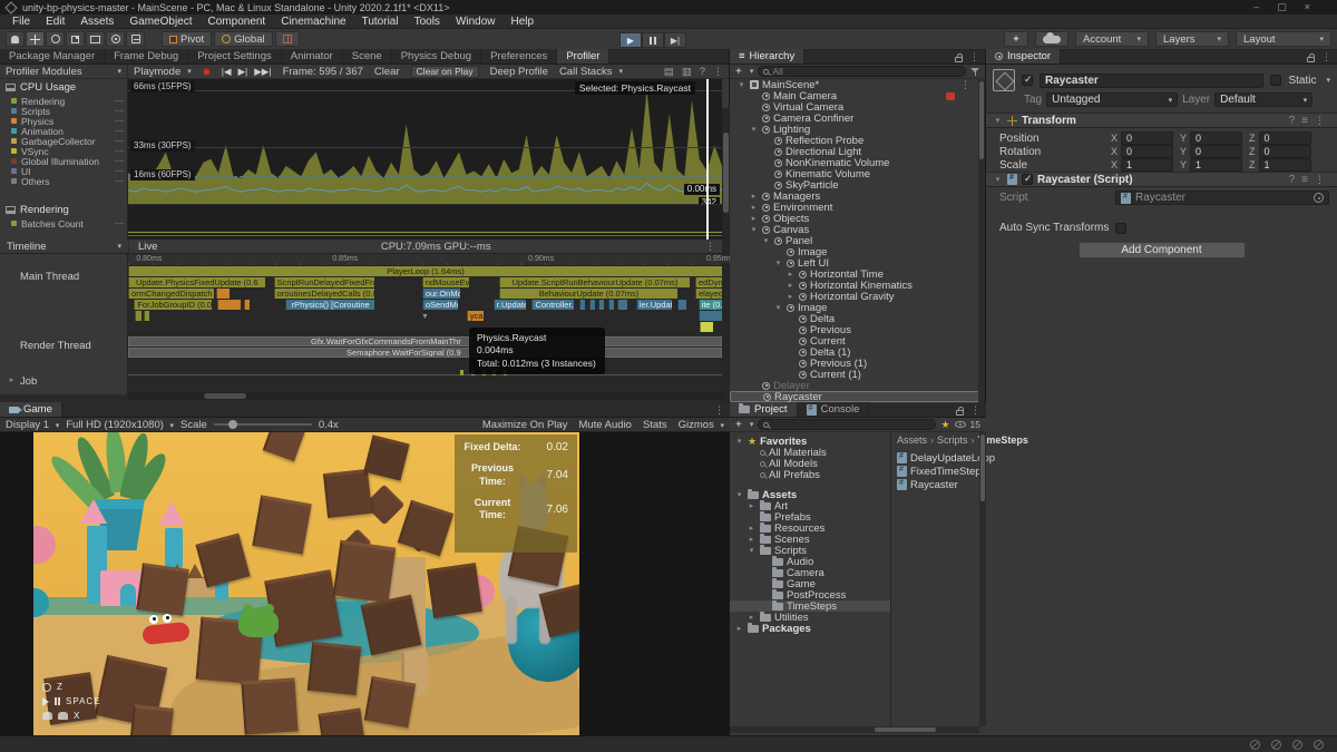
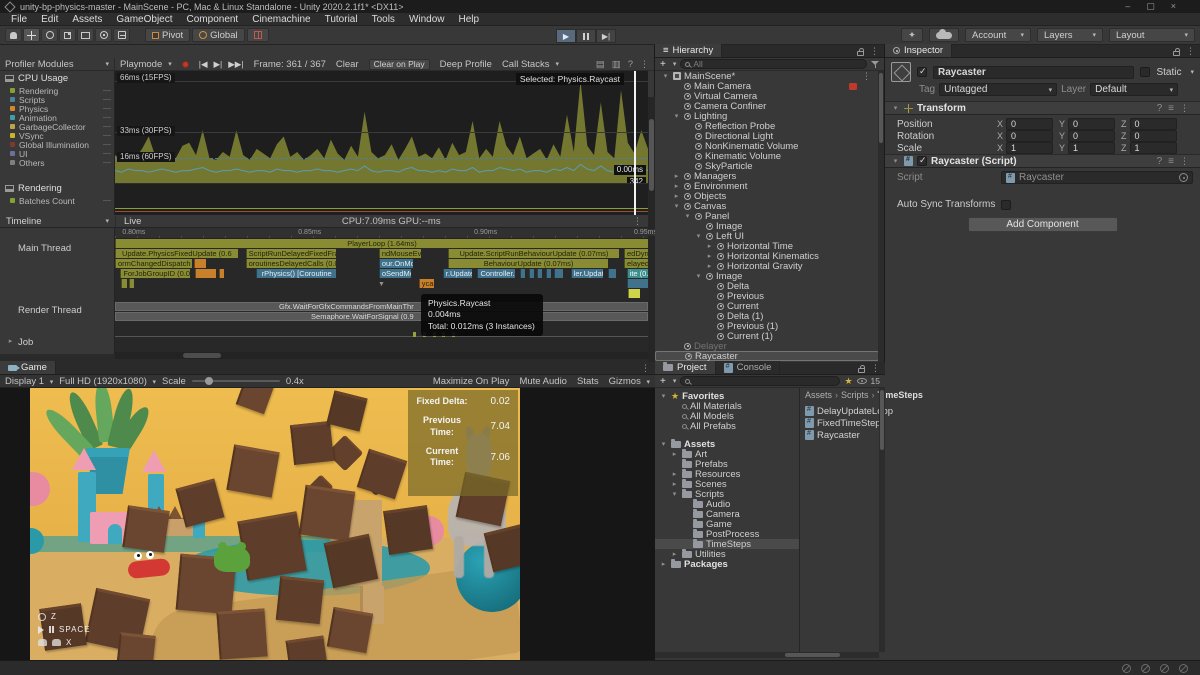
  unity-bp-physics-master - MainScene - PC, Mac & Linux Standalone - Unity 2020.2.1f1* <DX11>
  –
  ▢
  ×
  File
  Edit
  Assets
  GameObject
  Component
  Cinemachine
  Tutorial
  Tools
  Window
  Help
  Pivot
  Global
  ✦
  Account
  Layers
  Layout
  ▶
  ▶|
- Package Manager
- Frame Debug
- Project Settings
- Animator
- Scene
- Physics Debug
- Preferences
- Profiler
  Profiler Modules
  Playmode
  |◀
  ▶|
  ▶▶|
- Frame: 595 / 367
+ Frame: 361 / 367
  Clear
  Clear on Play
  Deep Profile
  Call Stacks
  ▤
  ▥
  ?
  ⋮
  CPU Usage
  Rendering
  Scripts
  Physics
  Animation
  GarbageCollector
  VSync
  Global Illumination
  UI
  Others
  Rendering
  Batches Count
  66ms (15FPS)
  33ms (30FPS)
  16ms (60FPS)
  Selected: Physics.Raycast
  0.00s
  342
  Timeline
  Live
  CPU:7.09ms GPU:--ms
  ⋮
  Main Thread
  Render Thread
  Job
  PlayerLoop (1.64ms)
  Update.PhysicsFixedUpdate (0.6
  ScriptRunDelayedFixedFr
  ndMouseEv
  Update.ScriptRunBehaviourUpdate (0.07ms)
  edDyn
  ormChangedDispatch
  oroutinesDelayedCalls (0.
  our.OnMo
  BehaviourUpdate (0.07ms)
  elayed
  ForJobGroupID (0.0
  rPhysics() [Coroutine
  oSendM
  r.Update
  Controller.
  ler.Upda
  ite (0.
  yca
  Gfx.WaitForGfxCommandsFromMainThr
  Semaphore.WaitForSignal (0.9
  Physics.Raycast
  0.004ms
  Total: 0.012ms (3 Instances)
  ≡
  Hierarchy
  ⋮
  +
  All
  MainScene*
  ⋮
  Main Camera
  Virtual Camera
  Camera Confiner
  Lighting
  Reflection Probe
  Directional Light
  NonKinematic Volume
  Kinematic Volume
  SkyParticle
  Managers
  Environment
  Objects
  Canvas
  Panel
  Image
  Left UI
  Horizontal Time
  Horizontal Kinematics
  Horizontal Gravity
  Image
  Delta
  Previous
  Current
  Delta (1)
  Previous (1)
  Current (1)
  Delayer
  Raycaster
  Inspector
  ⋮
  Raycaster
  Static
  Tag
  Untagged
  Layer
  Default
  Transform
  ?
  ≡
  ⋮
  Position
  X
  0
  Y
  0
  Z
  0
  Rotation
  X
  0
  Y
  0
  Z
  0
  Scale
  X
  1
  Y
  1
  Z
  1
  Raycaster (Script)
  ?
  ≡
  ⋮
  Script
  Raycaster
  Auto Sync Transforms
  Add Component
  Game
  ⋮
  Display 1
  Full HD (1920x1080)
  Scale
  0.4x
  Maximize On Play
  Mute Audio
  Stats
  Gizmos
  Fixed Delta:
  0.02
  Previous Time:
  7.04
  Current Time:
  7.06
  Z
  SPACE
  X
  Project
  Console
  ⋮
  +
  ★
  15
  ★
  Favorites
  All Materials
  All Models
  All Prefabs
  Assets
  Art
  Prefabs
  Resources
  Scenes
  Scripts
  Audio
  Camera
  Game
  PostProcess
  TimeSteps
  Utilities
  Packages
  Assets
  ›
  Scripts
  ›
  meSteps
  DelayUpdateLop
  FixedTimeStep
  Raycaster
